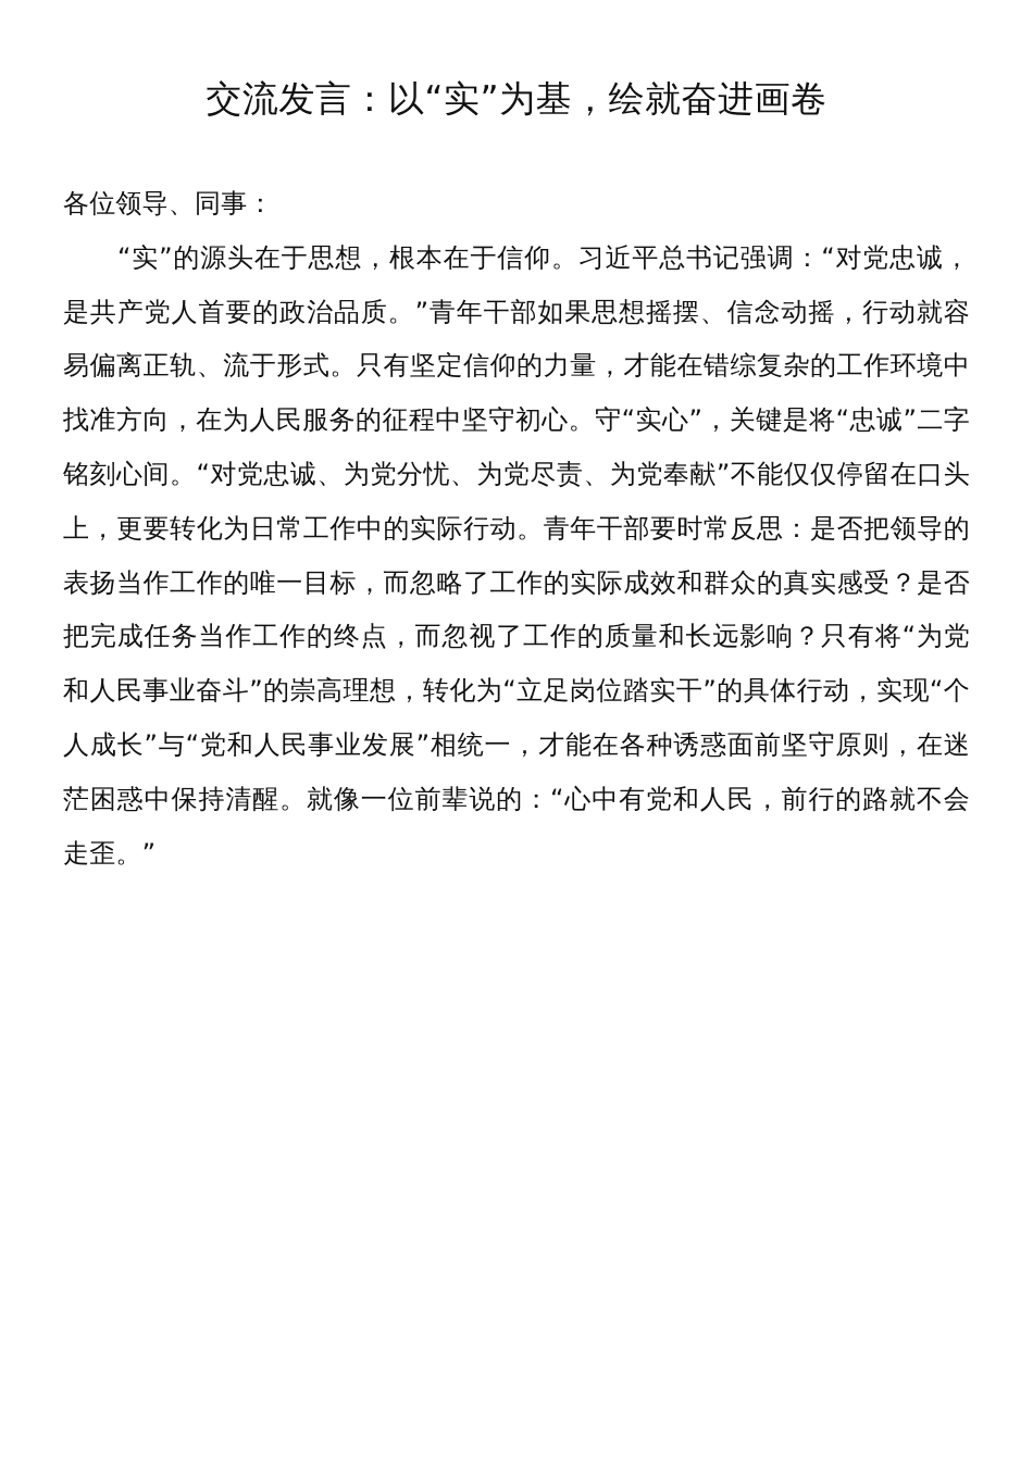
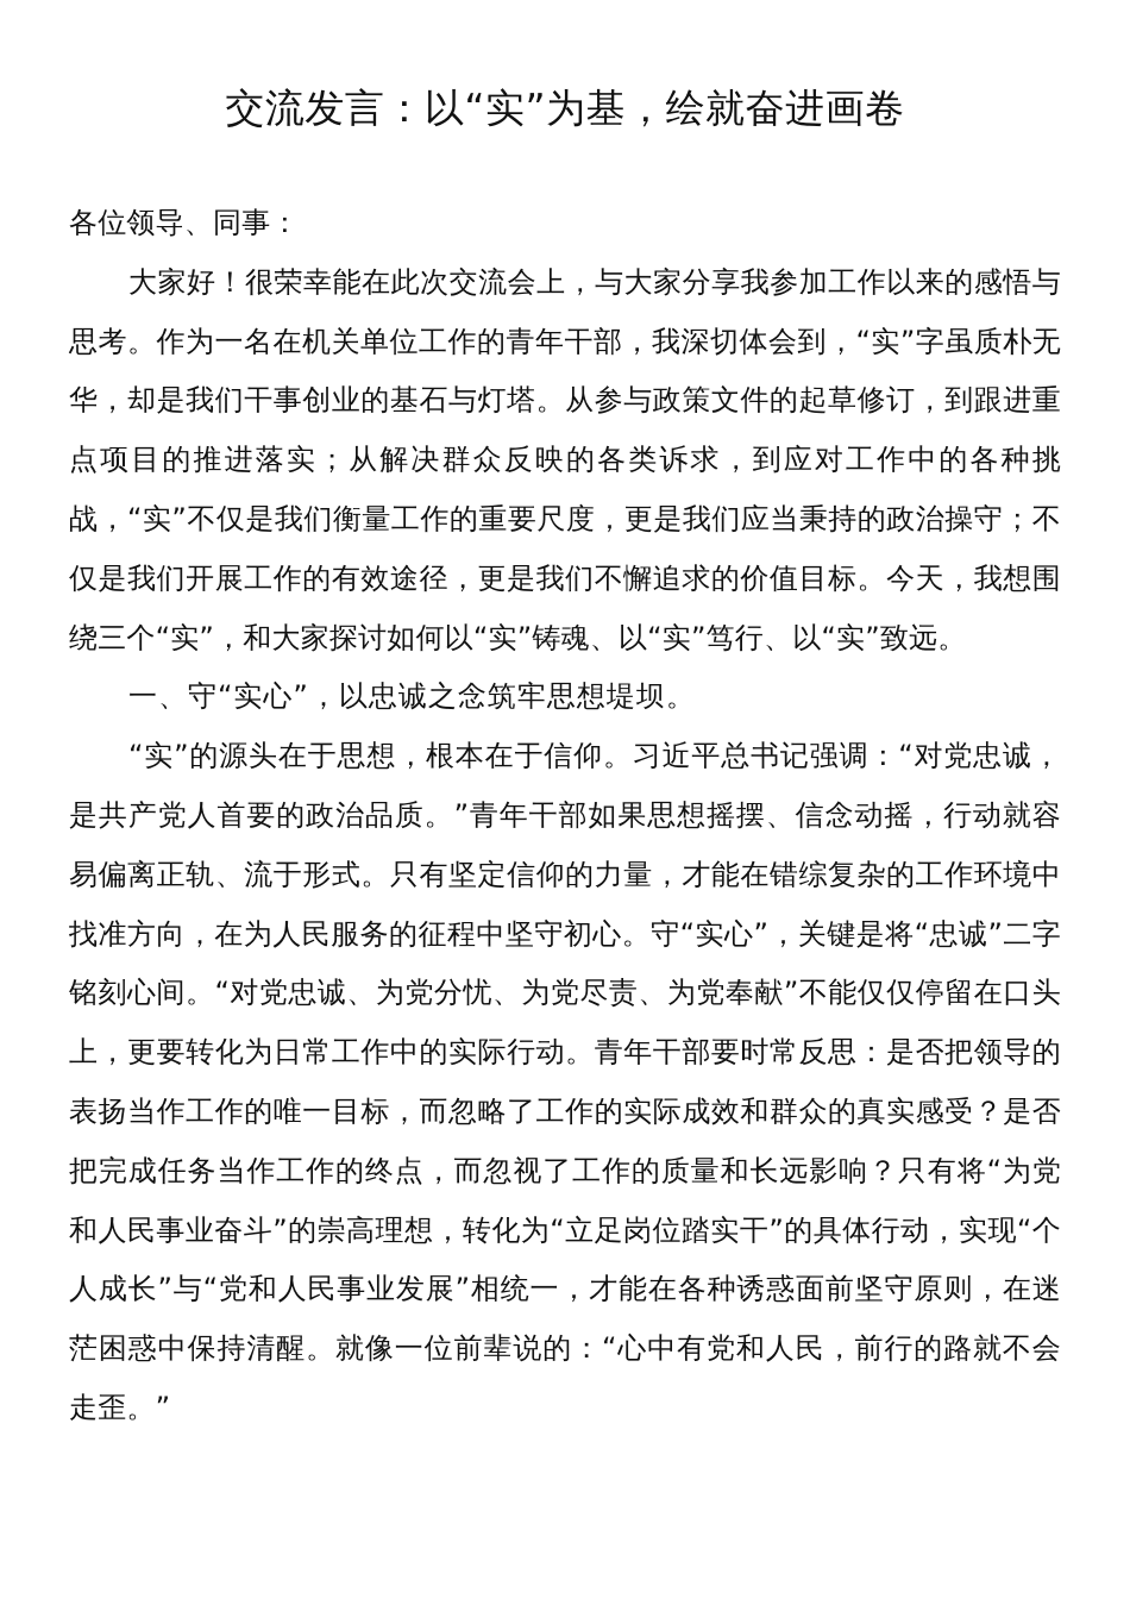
  交流发言：以“实”为基，绘就奋进画卷
  各位领导、同事：
+ 大家好！很荣幸能在此次交流会上，与大家分享我参加工作以来的感悟与思考。作为一名在机关单位工作的青年干部，我深切体会到，“实”字虽质朴无华，却是我们干事创业的基石与灯塔。从参与政策文件的起草修订，到跟进重点项目的推进落实；从解决群众反映的各类诉求，到应对工作中的各种挑战，“实”不仅是我们衡量工作的重要尺度，更是我们应当秉持的政治操守；不仅是我们开展工作的有效途径，更是我们不懈追求的价值目标。今天，我想围绕三个“实”，和大家探讨如何以“实”铸魂、以“实”笃行、以“实”致远。
+ 一、守“实心”，以忠诚之念筑牢思想堤坝。
  “实”的源头在于思想，根本在于信仰。习近平总书记强调：“对党忠诚，是共产党人首要的政治品质。”青年干部如果思想摇摆、信念动摇，行动就容易偏离正轨、流于形式。只有坚定信仰的力量，才能在错综复杂的工作环境中找准方向，在为人民服务的征程中坚守初心。守“实心”，关键是将“忠诚”二字铭刻心间。“对党忠诚、为党分忧、为党尽责、为党奉献”不能仅仅停留在口头上，更要转化为日常工作中的实际行动。青年干部要时常反思：是否把领导的表扬当作工作的唯一目标，而忽略了工作的实际成效和群众的真实感受？是否把完成任务当作工作的终点，而忽视了工作的质量和长远影响？只有将“为党和人民事业奋斗”的崇高理想，转化为“立足岗位踏实干”的具体行动，实现“个人成长”与“党和人民事业发展”相统一，才能在各种诱惑面前坚守原则，在迷茫困惑中保持清醒。就像一位前辈说的：“心中有党和人民，前行的路就不会走歪。”
